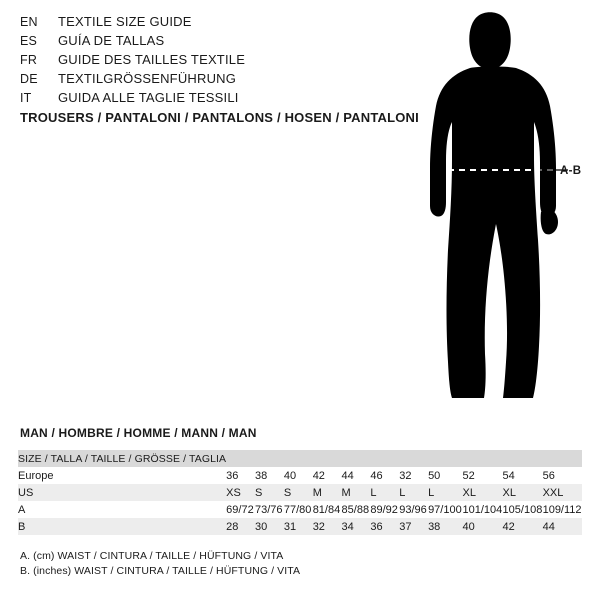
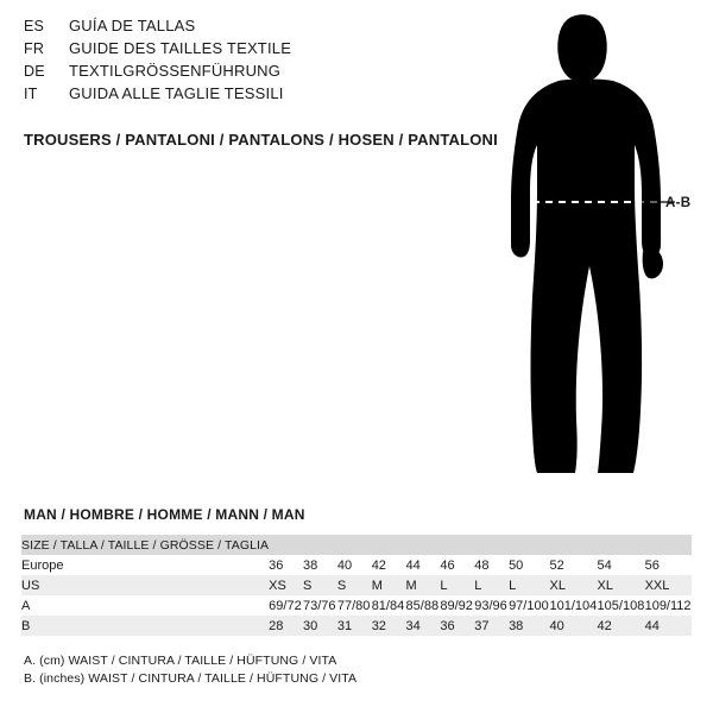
- EN
- TEXTILE SIZE GUIDE
  ES
  GUÍA DE TALLAS
  FR
  GUIDE DES TAILLES TEXTILE
  DE
  TEXTILGRÖSSENFÜHRUNG
  IT
  GUIDA ALLE TAGLIE TESSILI
  TROUSERS / PANTALONI / PANTALONS / HOSEN / PANTALONI
  A-B
  MAN / HOMBRE / HOMME / MANN / MAN
  SIZE / TALLA / TAILLE / GRÖSSE / TAGLIA
- Europe	36	38	40	42	44	46	32	50	52	54	56
+ Europe	36	38	40	42	44	46	48	50	52	54	56
  US	XS	S	S	M	M	L	L	L	XL	XL	XXL
  A	69/72	73/76	77/80	81/84	85/88	89/92	93/96	97/100	101/104	105/108	109/112
  B	28	30	31	32	34	36	37	38	40	42	44
  A. (cm) WAIST / CINTURA / TAILLE / HÜFTUNG / VITA
  B. (inches) WAIST / CINTURA / TAILLE / HÜFTUNG / VITA
